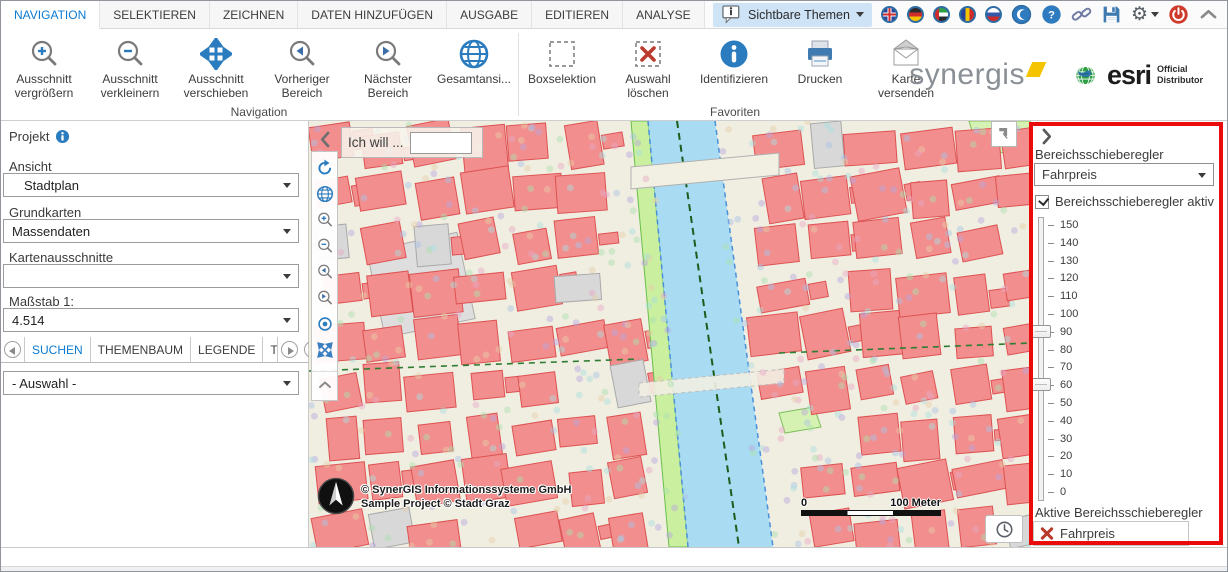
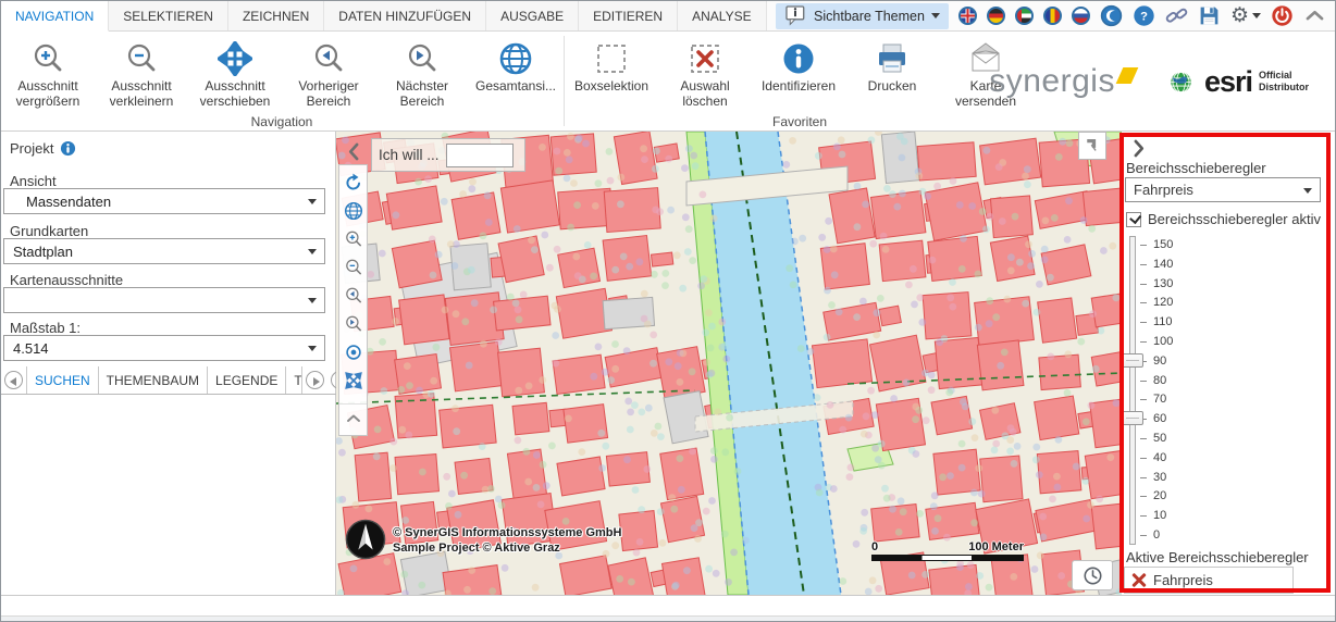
  NAVIGATION
  SELEKTIEREN
  ZEICHNEN
  DATEN HINZUFÜGEN
  AUSGABE
  EDITIEREN
  ANALYSE
  Sichtbare Themen
  ?
  ⚙
  Ausschnitt vergrößern
  Ausschnitt verkleinern
  Ausschnitt verschieben
  Vorheriger Bereich
  Nächster Bereich
  Gesamtansi...
  Navigation
  Boxselektion
  Auswahl löschen
  Identifizieren
  Drucken
  Karte versenden
  Favoriten
  synergis
  esri
  Official Distributor
  Projekt
  Ansicht
- Stadtplan
+ Massendaten
  Grundkarten
- Massendaten
+ Stadtplan
  Kartenausschnitte
  Maßstab 1:
  4.514
  SUCHEN
  THEMENBAUM
  LEGENDE
- - Auswahl -
  Ich will ...
  © SynerGIS Informationssysteme GmbH
- Sample Project © Stadt Graz
+ Sample Project © Aktive Graz
  0
  100 Meter
  Bereichsschieberegler
  Fahrpreis
  Bereichsschieberegler aktiv
  150
  140
  130
  120
  110
  100
  90
  80
  70
  60
  50
  40
  30
  20
  10
  0
  Aktive Bereichsschieberegler
  Fahrpreis
